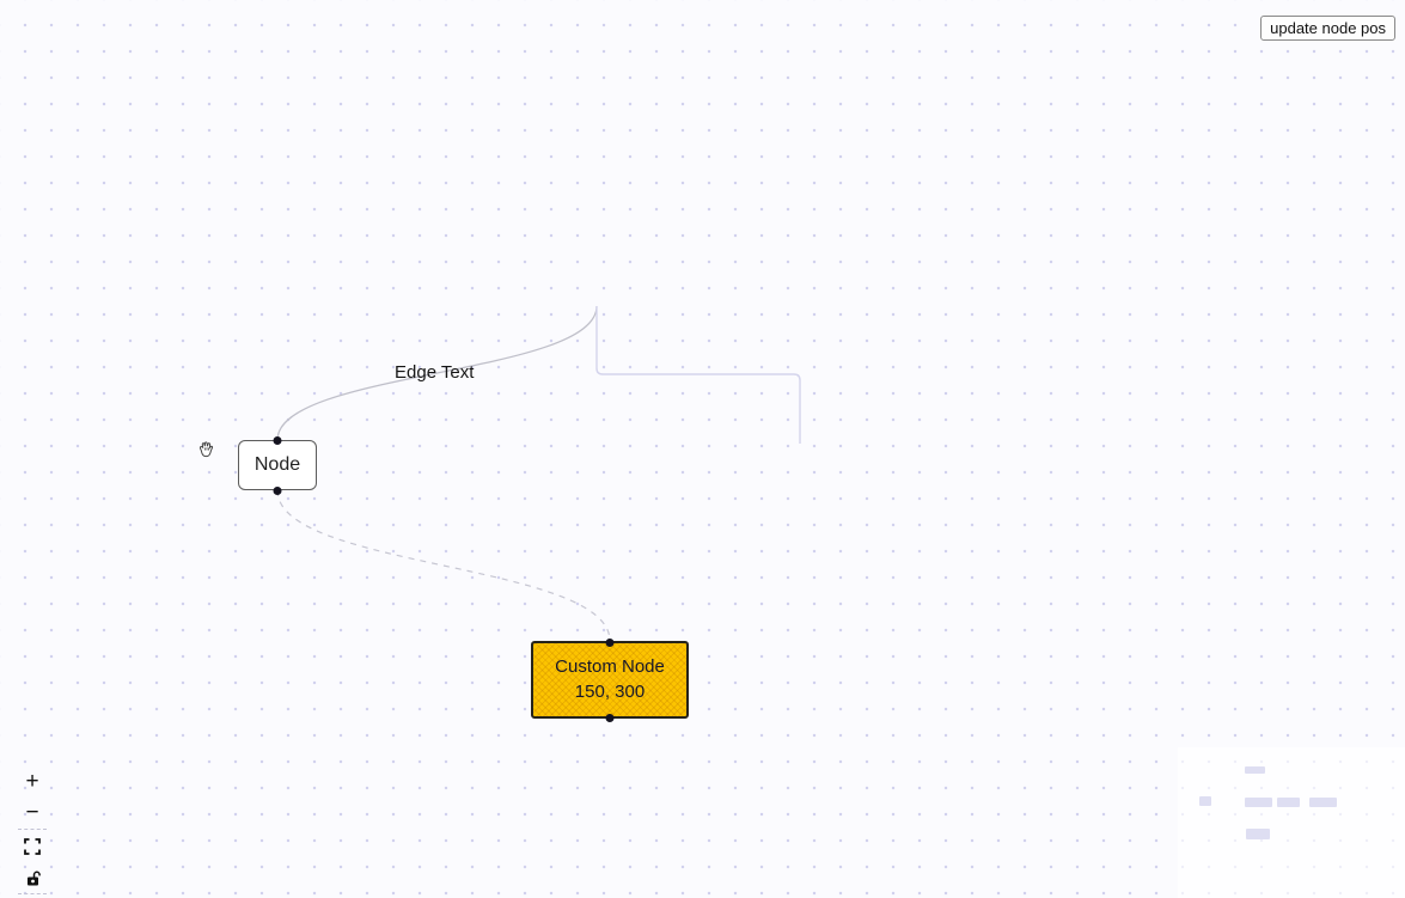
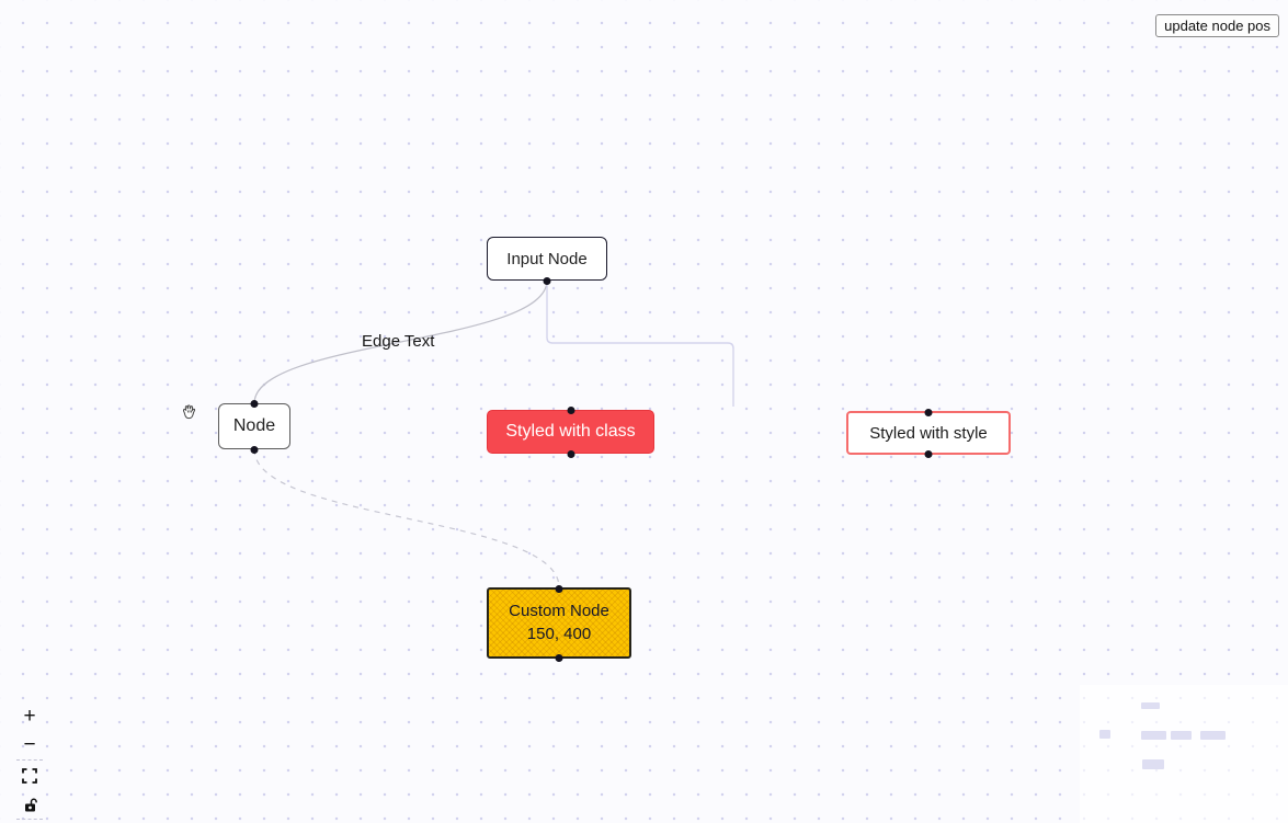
  Edge Text
+ Input Node
  Node
+ Styled with class
+ Styled with style
  Custom Node
- 150, 300
+ 150, 400
  update node pos
  +
  −
